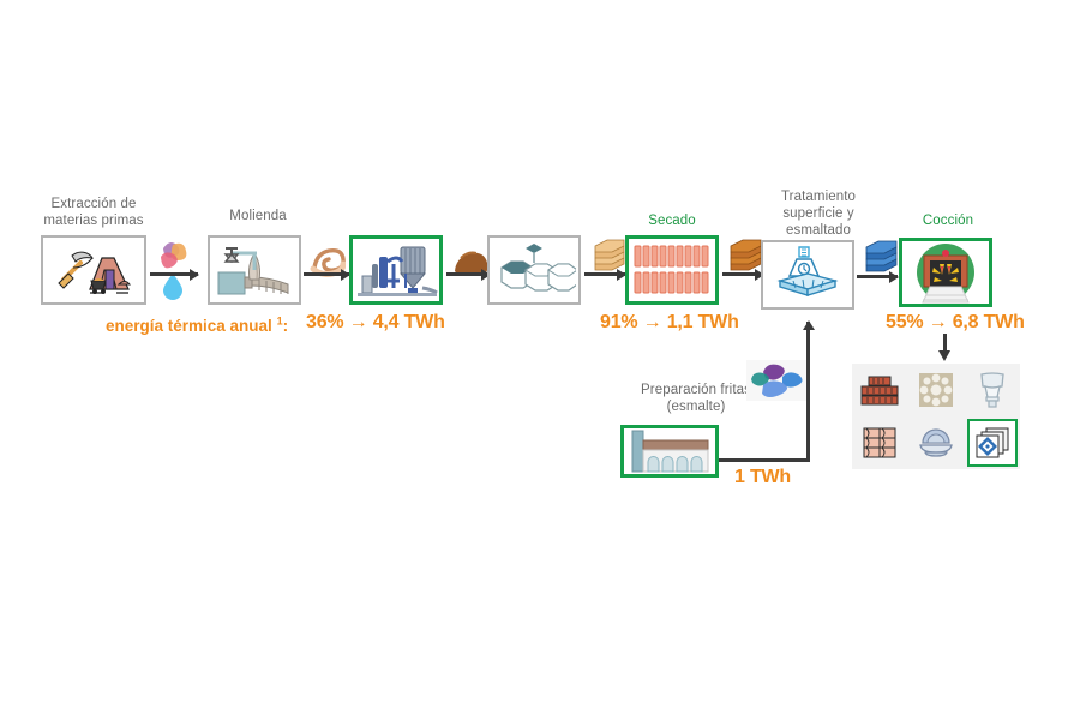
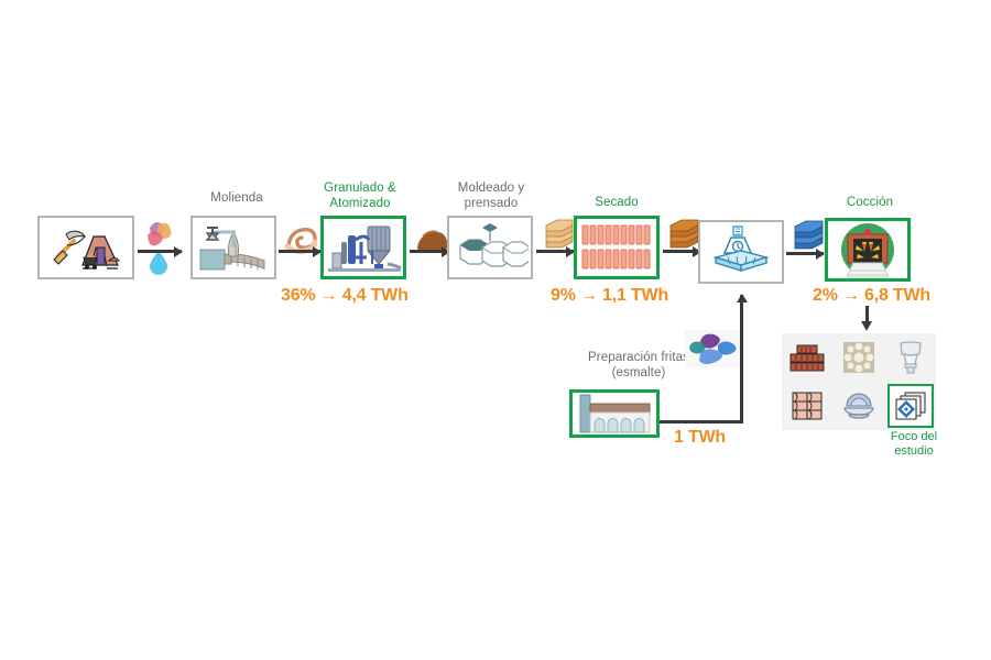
- Extracción de
- materias primas
  Molienda
+ Granulado &
+ Atomizado
+ Moldeado y
+ prensado
  Secado
- Tratamiento
- superficie y
- esmaltado
  Cocción
- energía térmica anual 1:
  36% → 4,4 TWh
- 91% → 1,1 TWh
+ 9% → 1,1 TWh
- 55% → 6,8 TWh
+ 2% → 6,8 TWh
  Preparación frita
  (esmalte)
  1 TWh
+ Foco del
+ estudio
